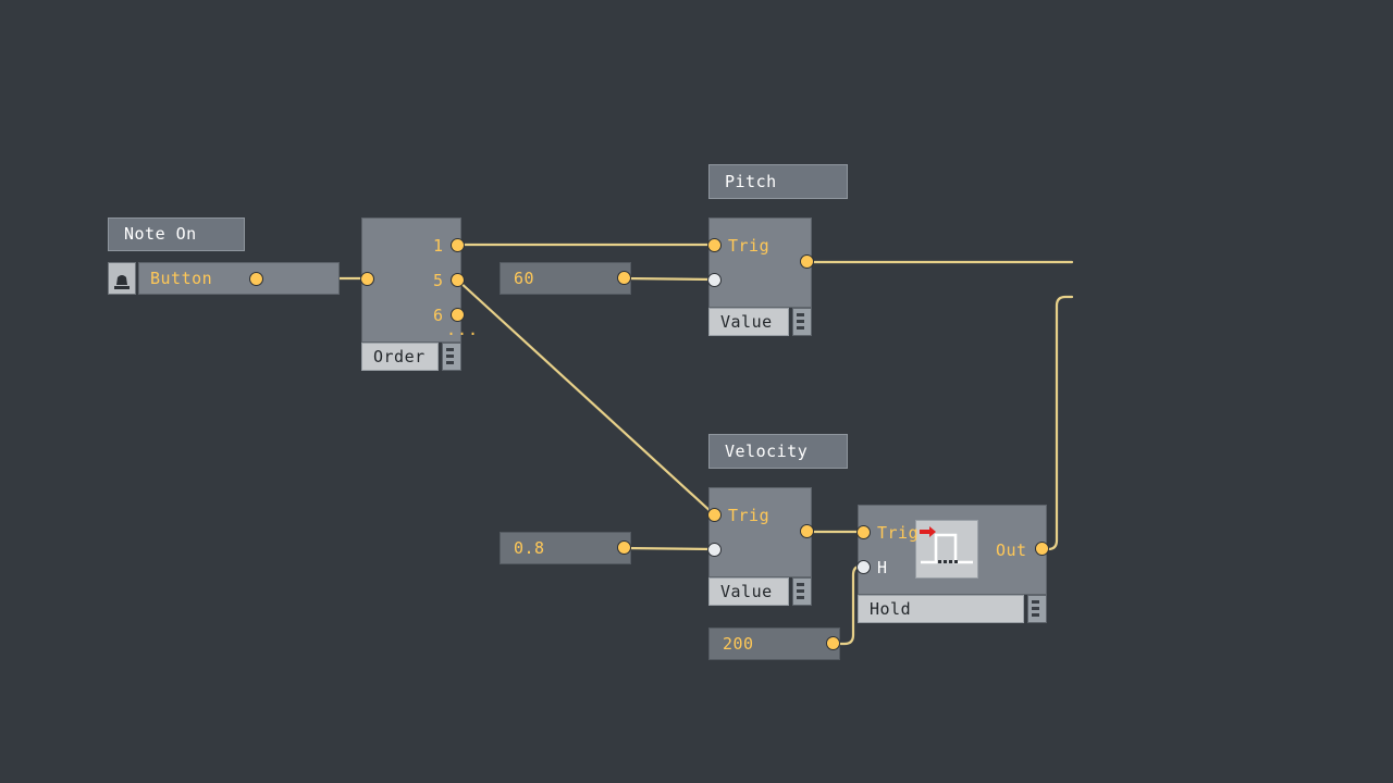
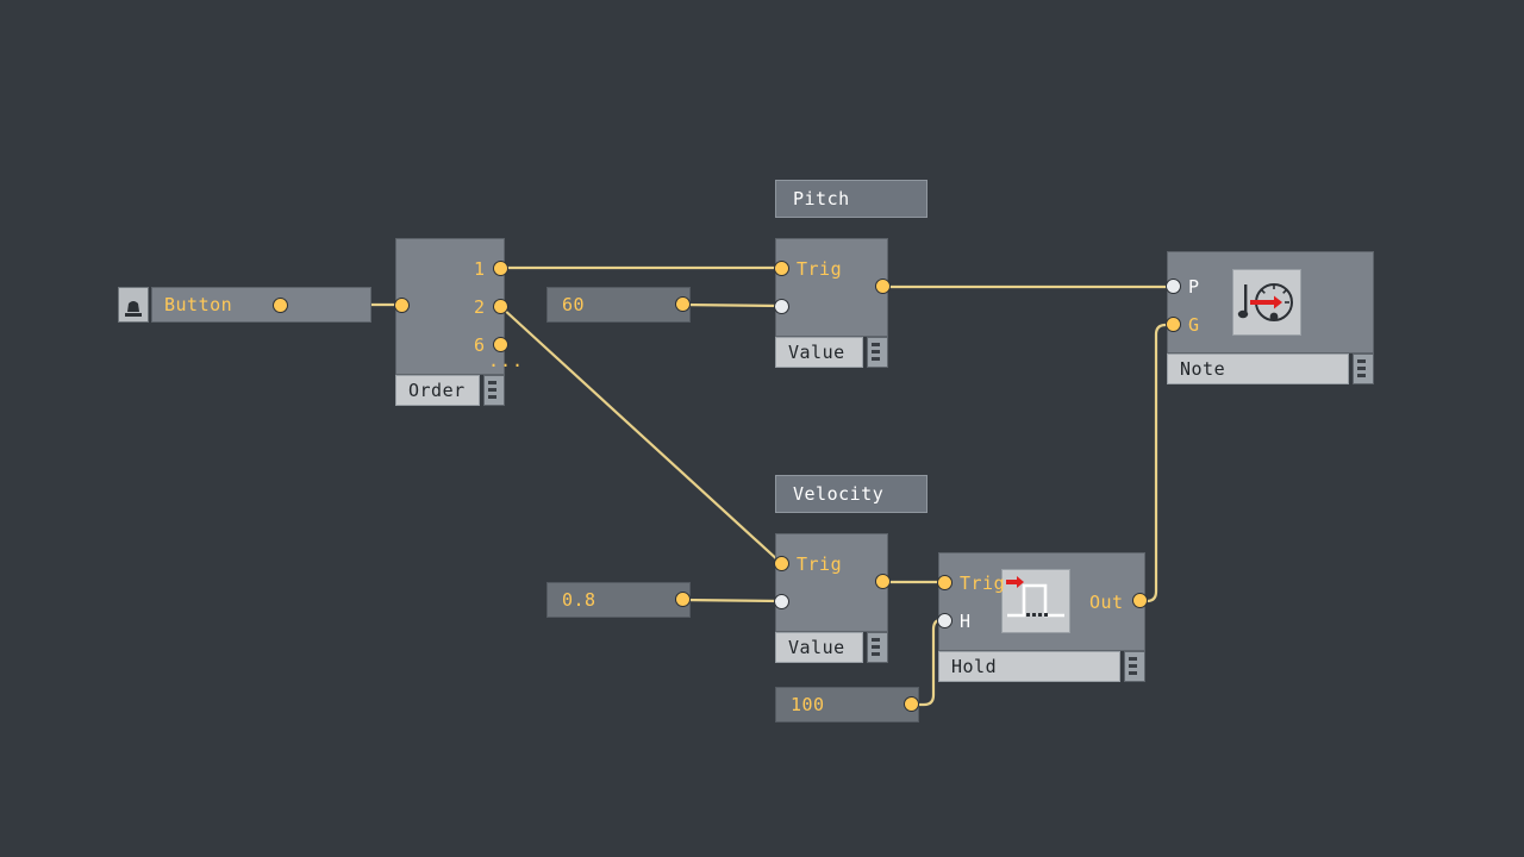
- Note On
  Pitch
  Velocity
  Button
  1
- 5
+ 2
  6
  ...
  Order
  60
  Trig
  Value
  0.8
  Trig
  Value
- 200
+ 100
  Trig
  H
  Out
  Hold
+ P
+ G
+ Note
